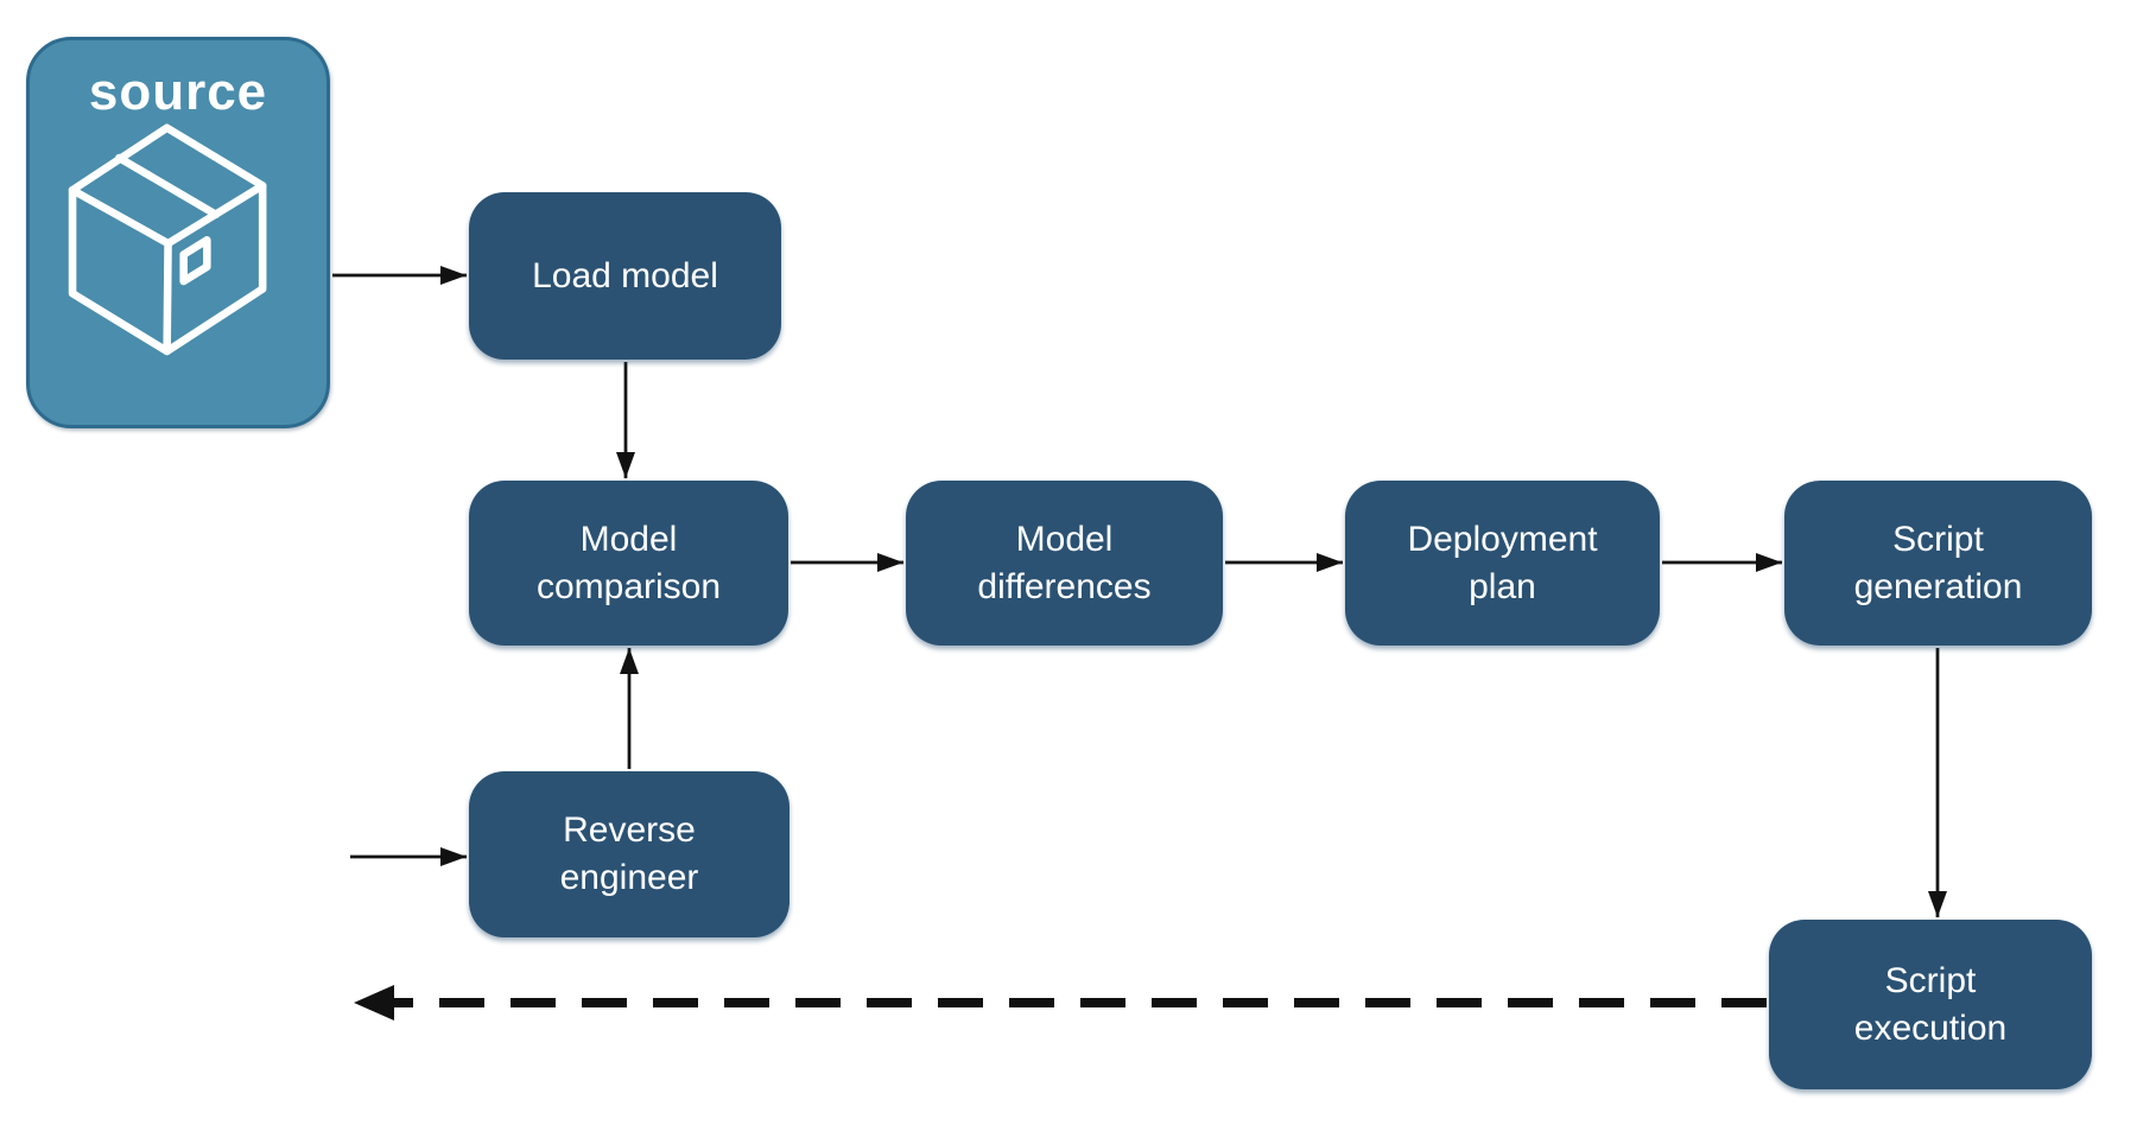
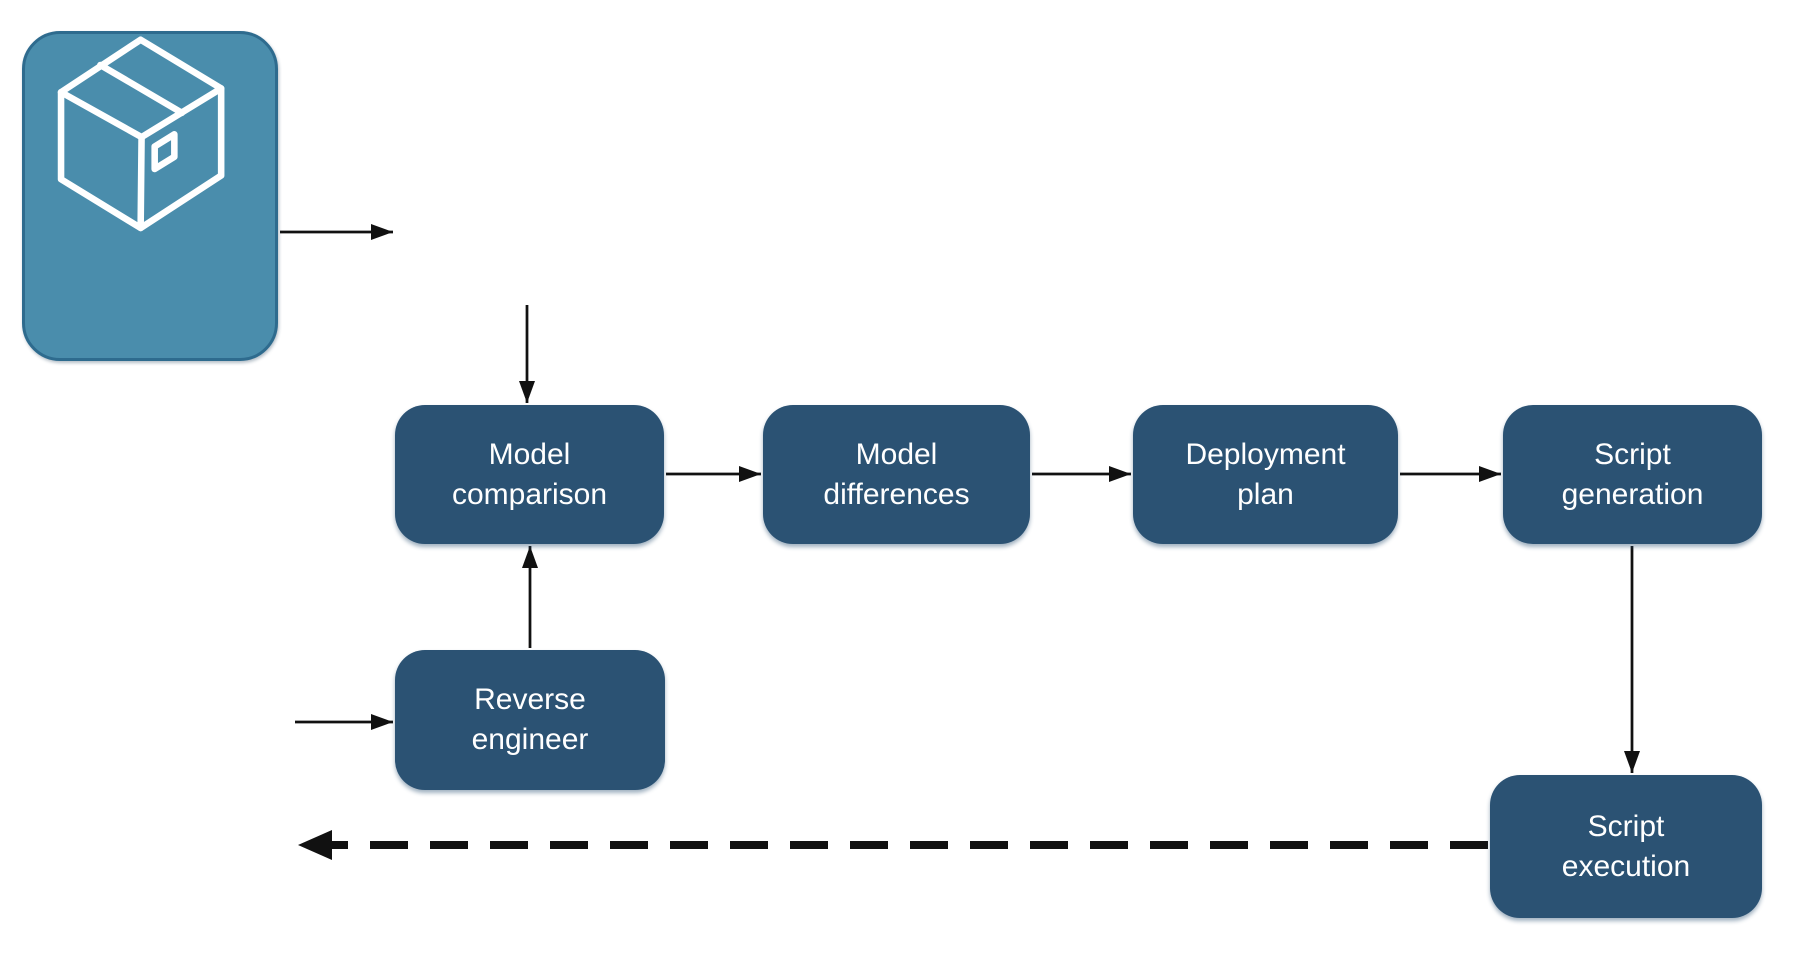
- source
- Load model
  Model
  comparison
  Model
  differences
  Deployment
  plan
  Script
  generation
  Reverse
  engineer
  Script
  execution
